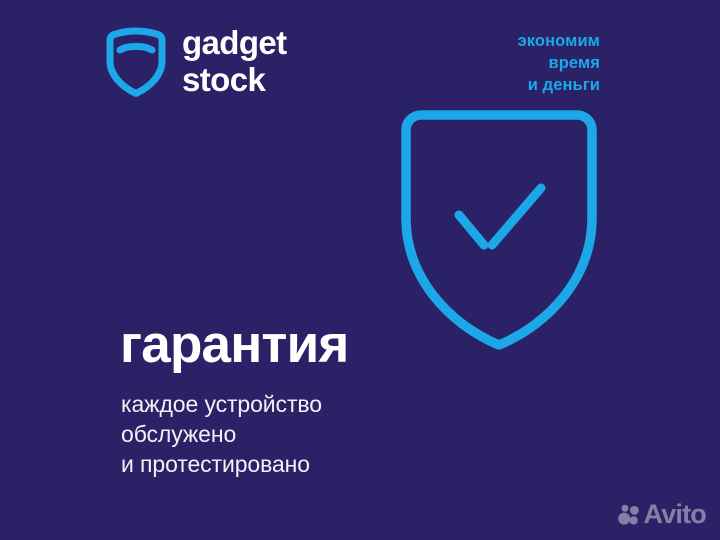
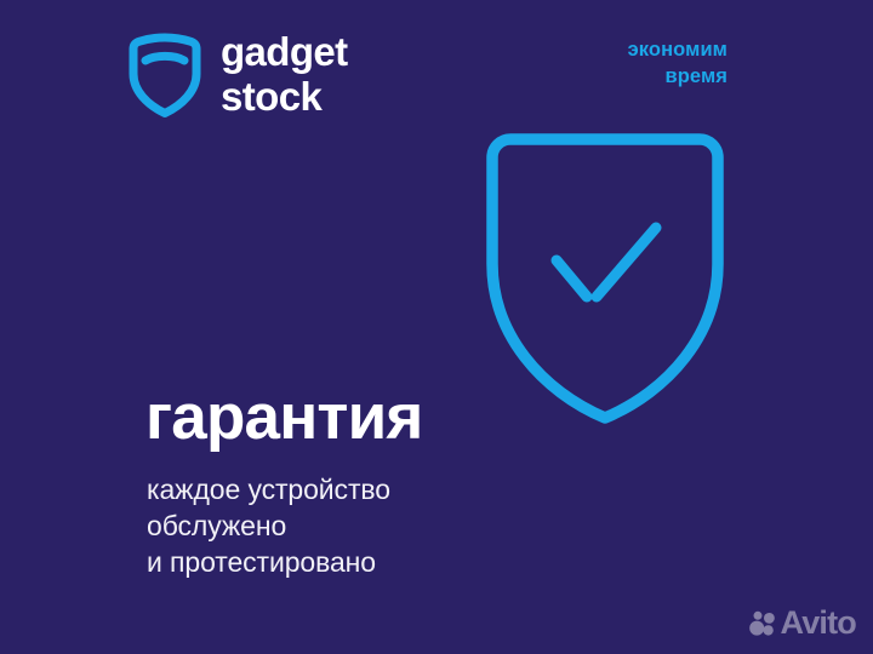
  gadget
  stock
  экономим
  время
- и деньги
  гарантия
  каждое устройство
  обслужено
  и протестировано
  Avito
